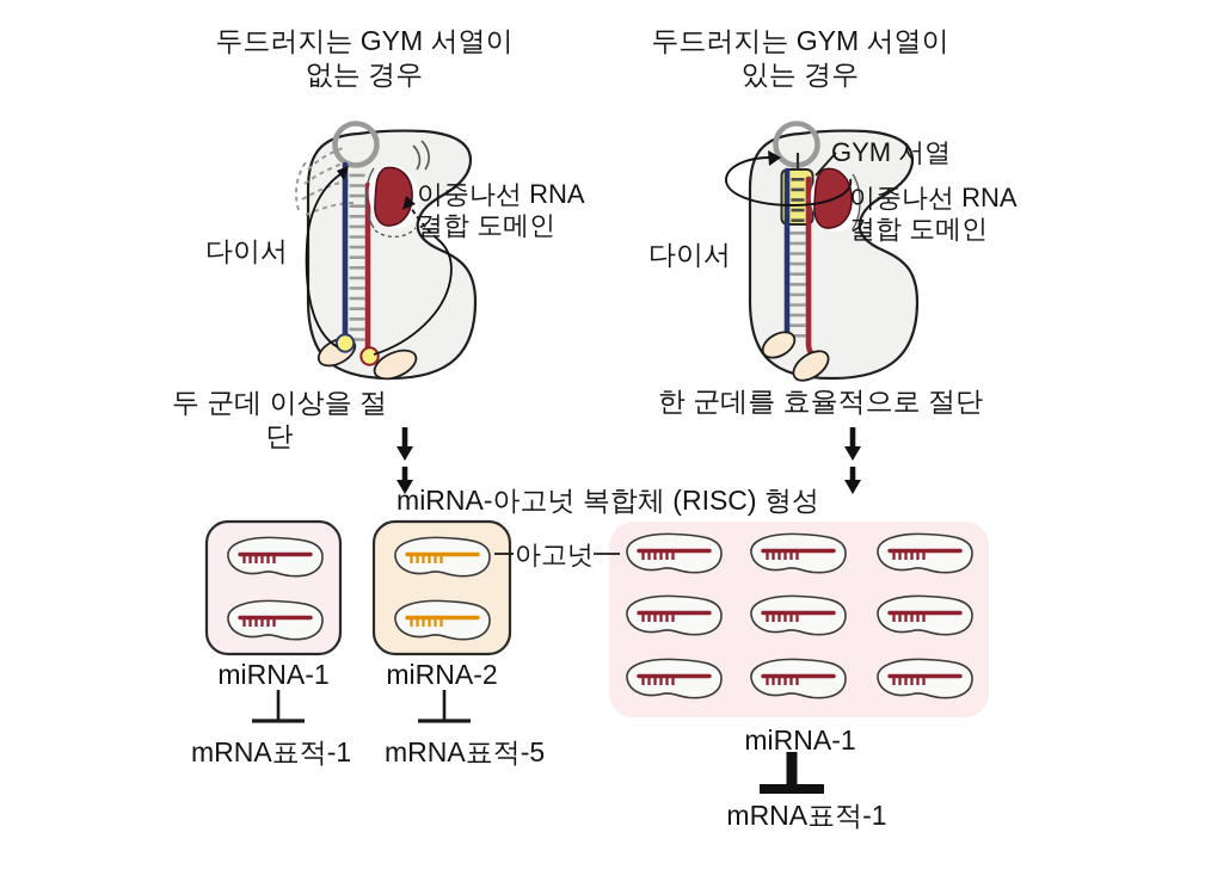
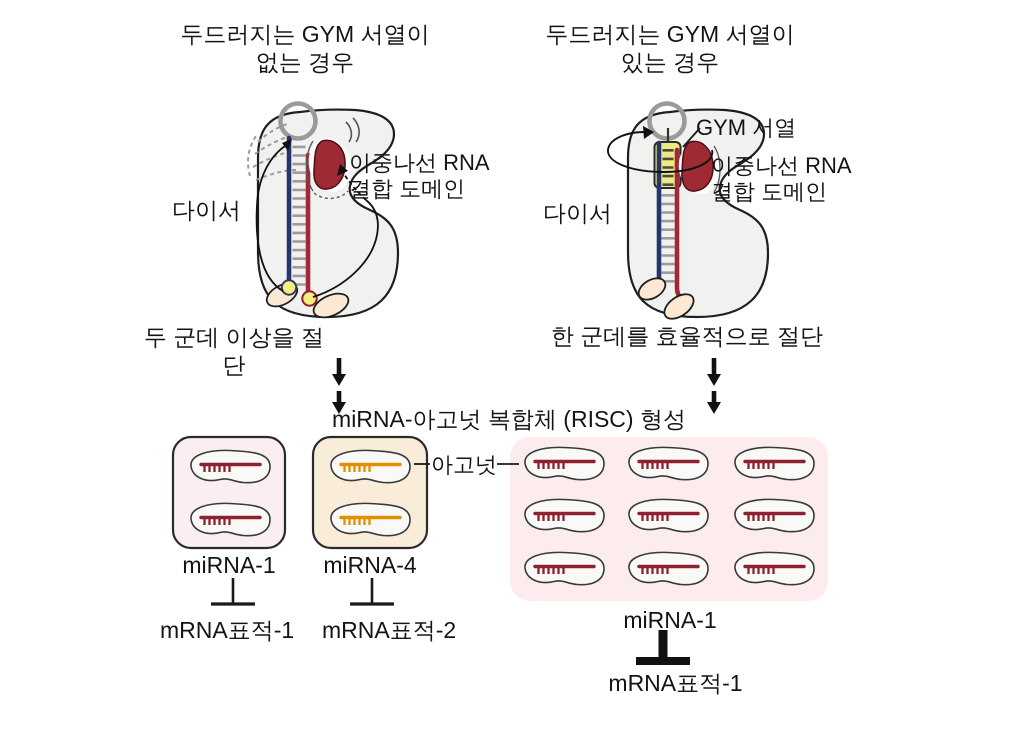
  두드러지는 GYM 서열이
  없는 경우
  두드러지는 GYM 서열이
  있는 경우
  다이서
  이중나선 RNA
  결합 도메인
  다이서
  GYM 서열
  이중나선 RNA
  결합 도메인
  두 군데 이상을 절단
  한 군데를 효율적으로 절단
  miRNA-아고넛 복합체 (RISC) 형성
  아고넛
  miRNA-1
- miRNA-2
+ miRNA-4
  mRNA표적-1
- mRNA표적-5
+ mRNA표적-2
  miRNA-1
  mRNA표적-1
